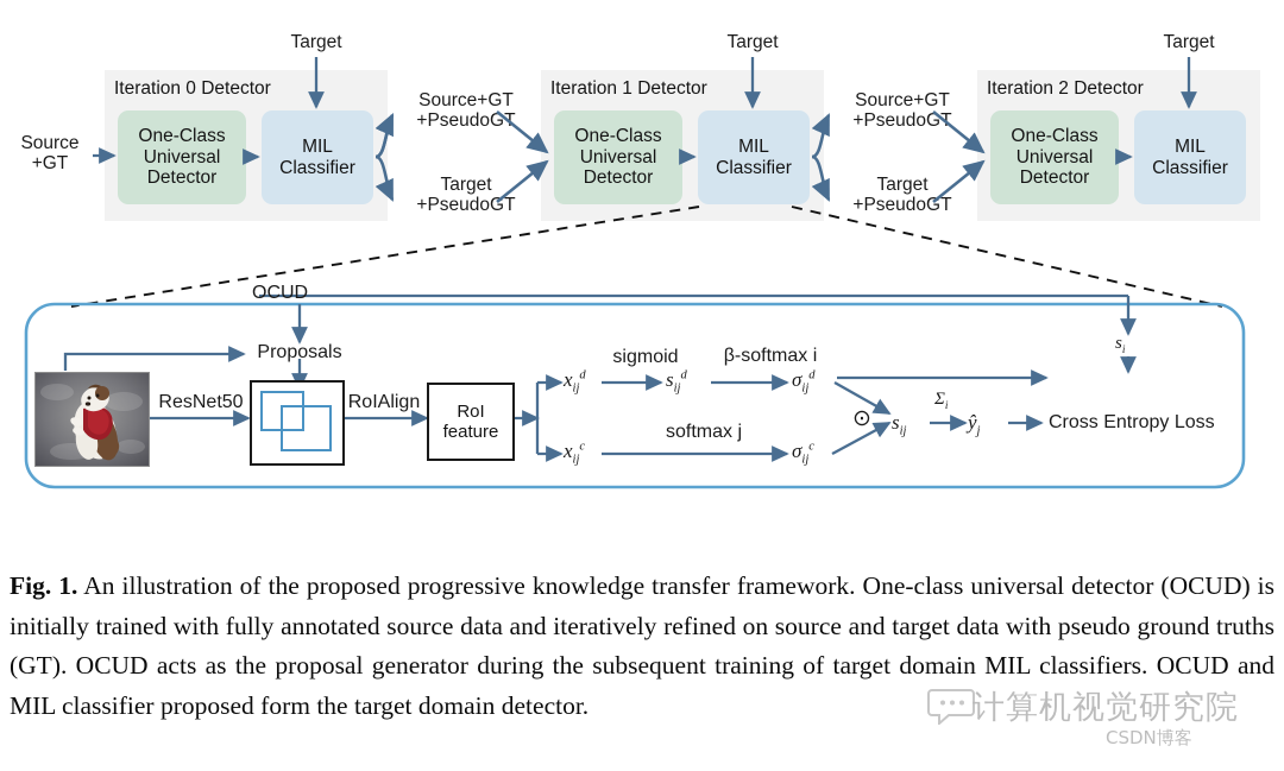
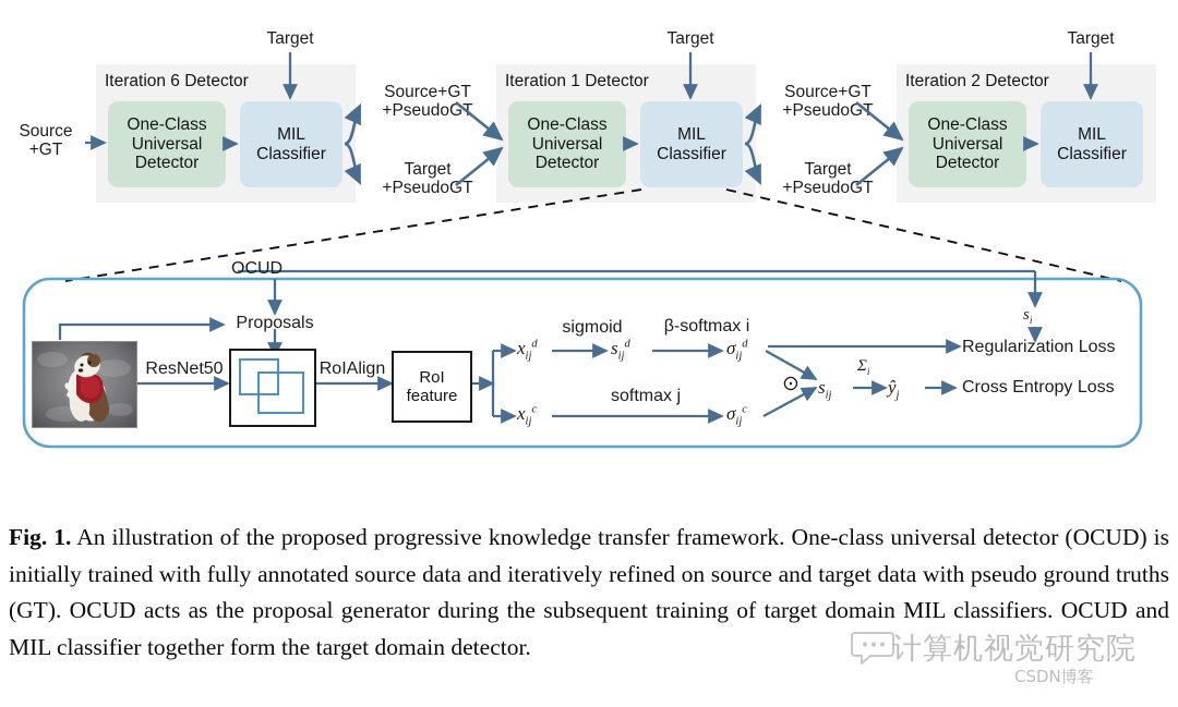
- Iteration 0 Detector
+ Iteration 6 Detector
  Iteration 1 Detector
  Iteration 2 Detector
  One-Class
  Universal
  Detector
  MIL
  Classifier
  One-Class
  Universal
  Detector
  MIL
  Classifier
  One-Class
  Universal
  Detector
  MIL
  Classifier
  Source
  +GT
  Target
  Target
  Target
  Source+GT
  +PseudoG
  Target
  +PseudoGT
  Source+GT
  +PseudoG
  Target
  +PseudoGT
  OCUD
  Proposals
  ResNet50
  RoIAlign
  RoI
  feature
  xijd
  xijc
  sijd
  σijd
  σijc
  sij
  ŷj
  Σi
  si
  ⊙
  sigmoid
  β-softmax i
  softmax j
+ Regularization Loss
  Cross Entropy Loss
- Fig. 1. An illustration of the proposed progressive knowledge transfer framework. One-class universal detector (OCUD) is initially trained with fully annotated source data and iteratively refined on source and target data with pseudo ground truths (GT). OCUD acts as the proposal generator during the subsequent training of target domain MIL classifiers. OCUD and MIL classifier proposed form the target domain detector.
+ Fig. 1. An illustration of the proposed progressive knowledge transfer framework. One-class universal detector (OCUD) is initially trained with fully annotated source data and iteratively refined on source and target data with pseudo ground truths (GT). OCUD acts as the proposal generator during the subsequent training of target domain MIL classifiers. OCUD and MIL classifier together form the target domain detector.
  计算机视觉研究院
  CSDN博客
